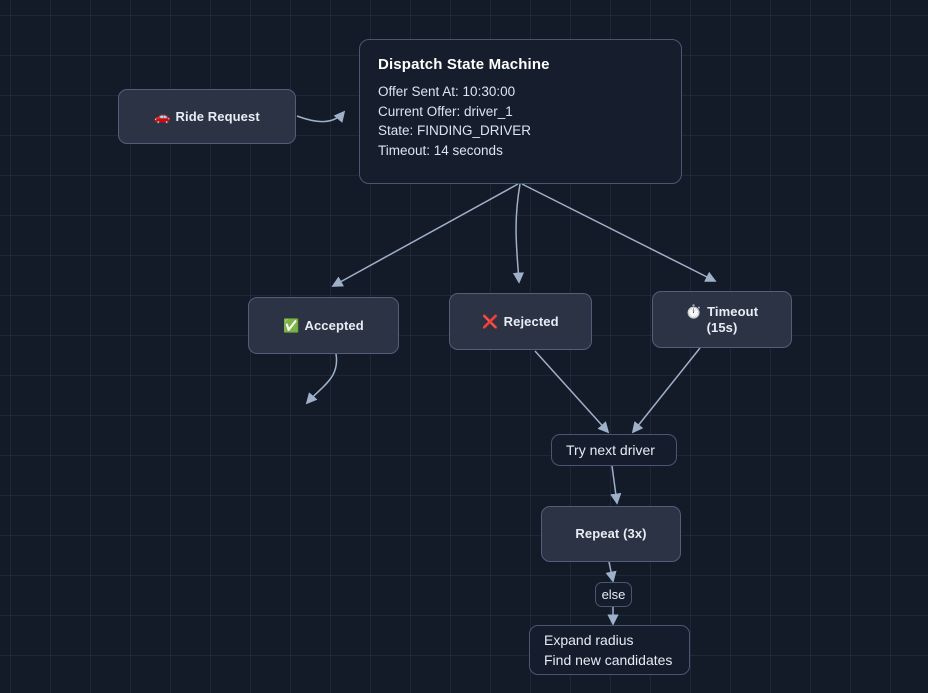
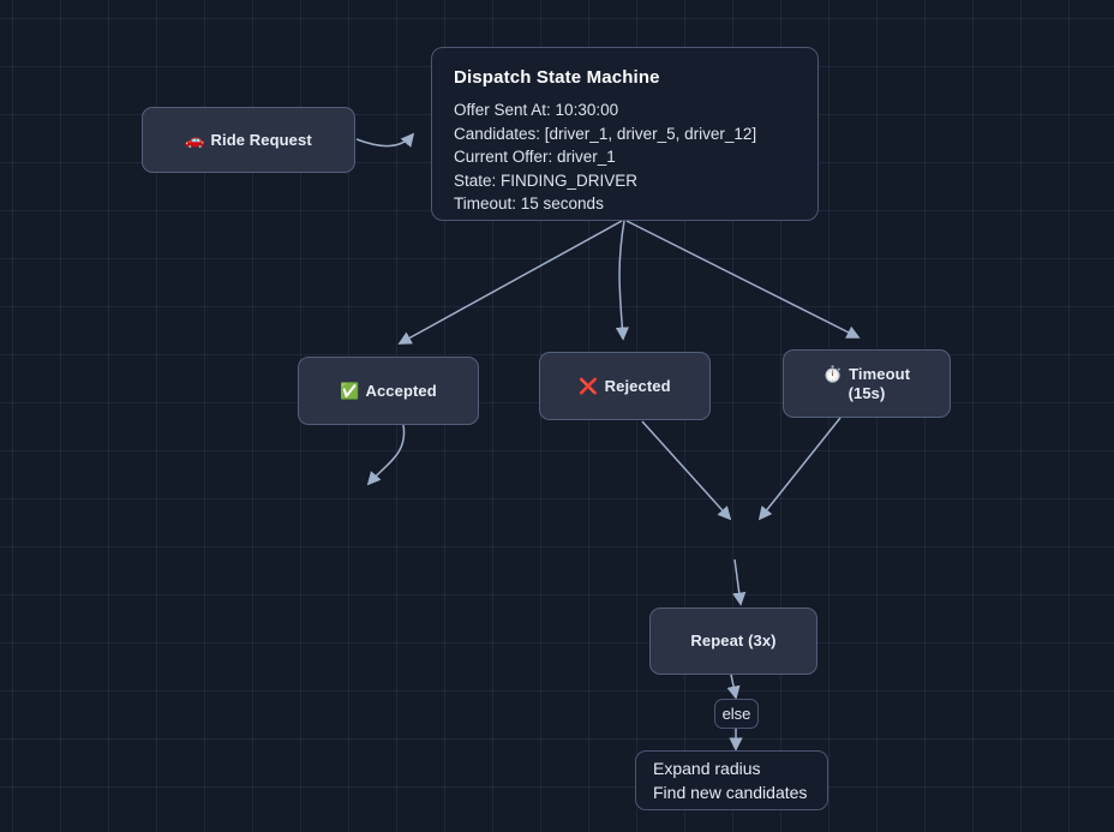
  🚗
  Ride Request
  Dispatch State Machine
  Offer Sent At: 10:30:00
+ Candidates: [driver_1, driver_5, driver_12]
  Current Offer: driver_1
  State: FINDING_DRIVER
- Timeout: 14 seconds
+ Timeout: 15 seconds
  ✅
  Accepted
  ❌
  Rejected
  ⏱️
  Timeout
  (15s)
- Try next driver
  Repeat (3x)
  else
  Expand radius
  Find new candidates
